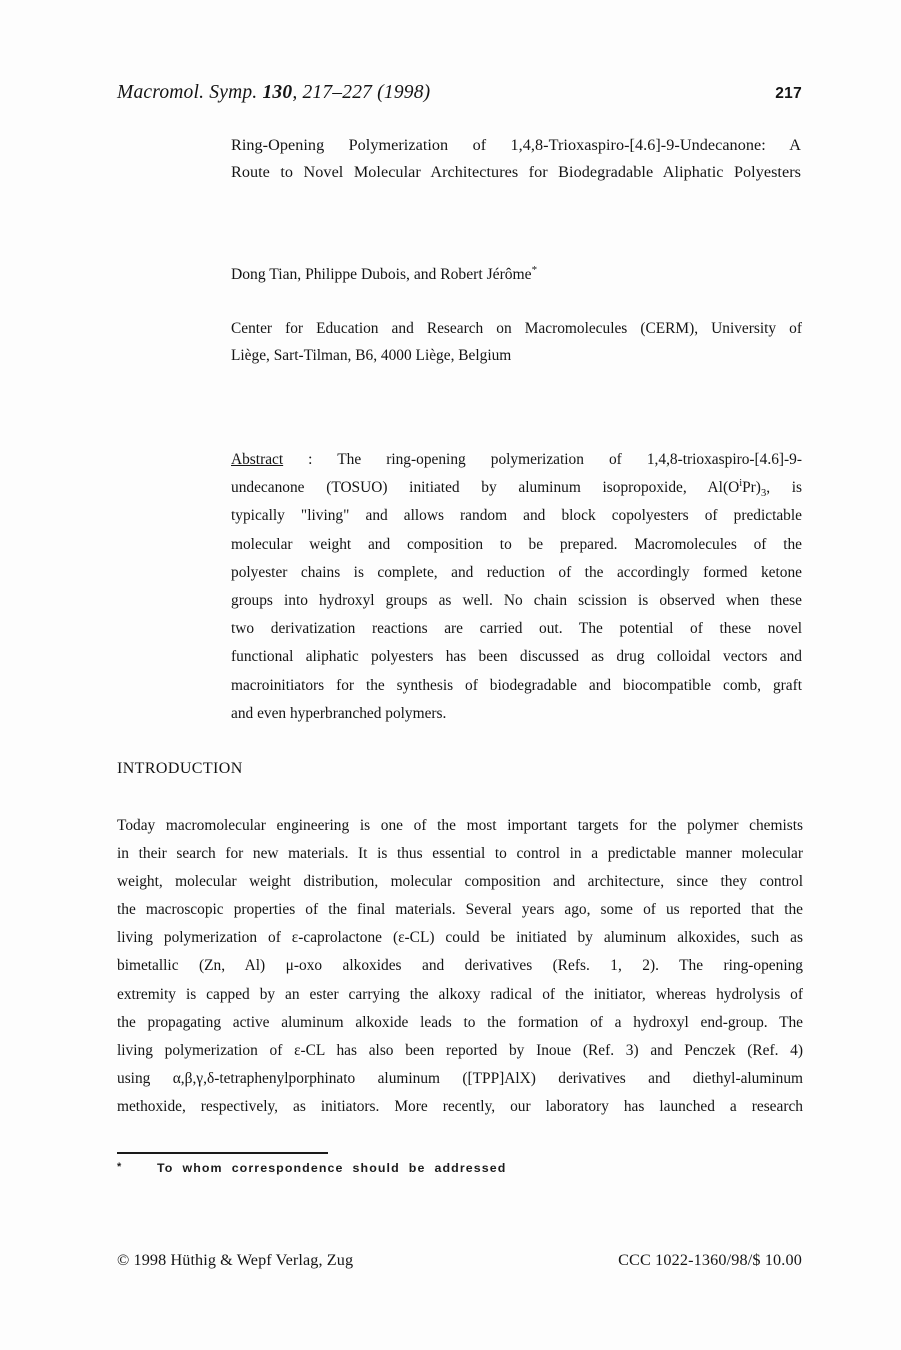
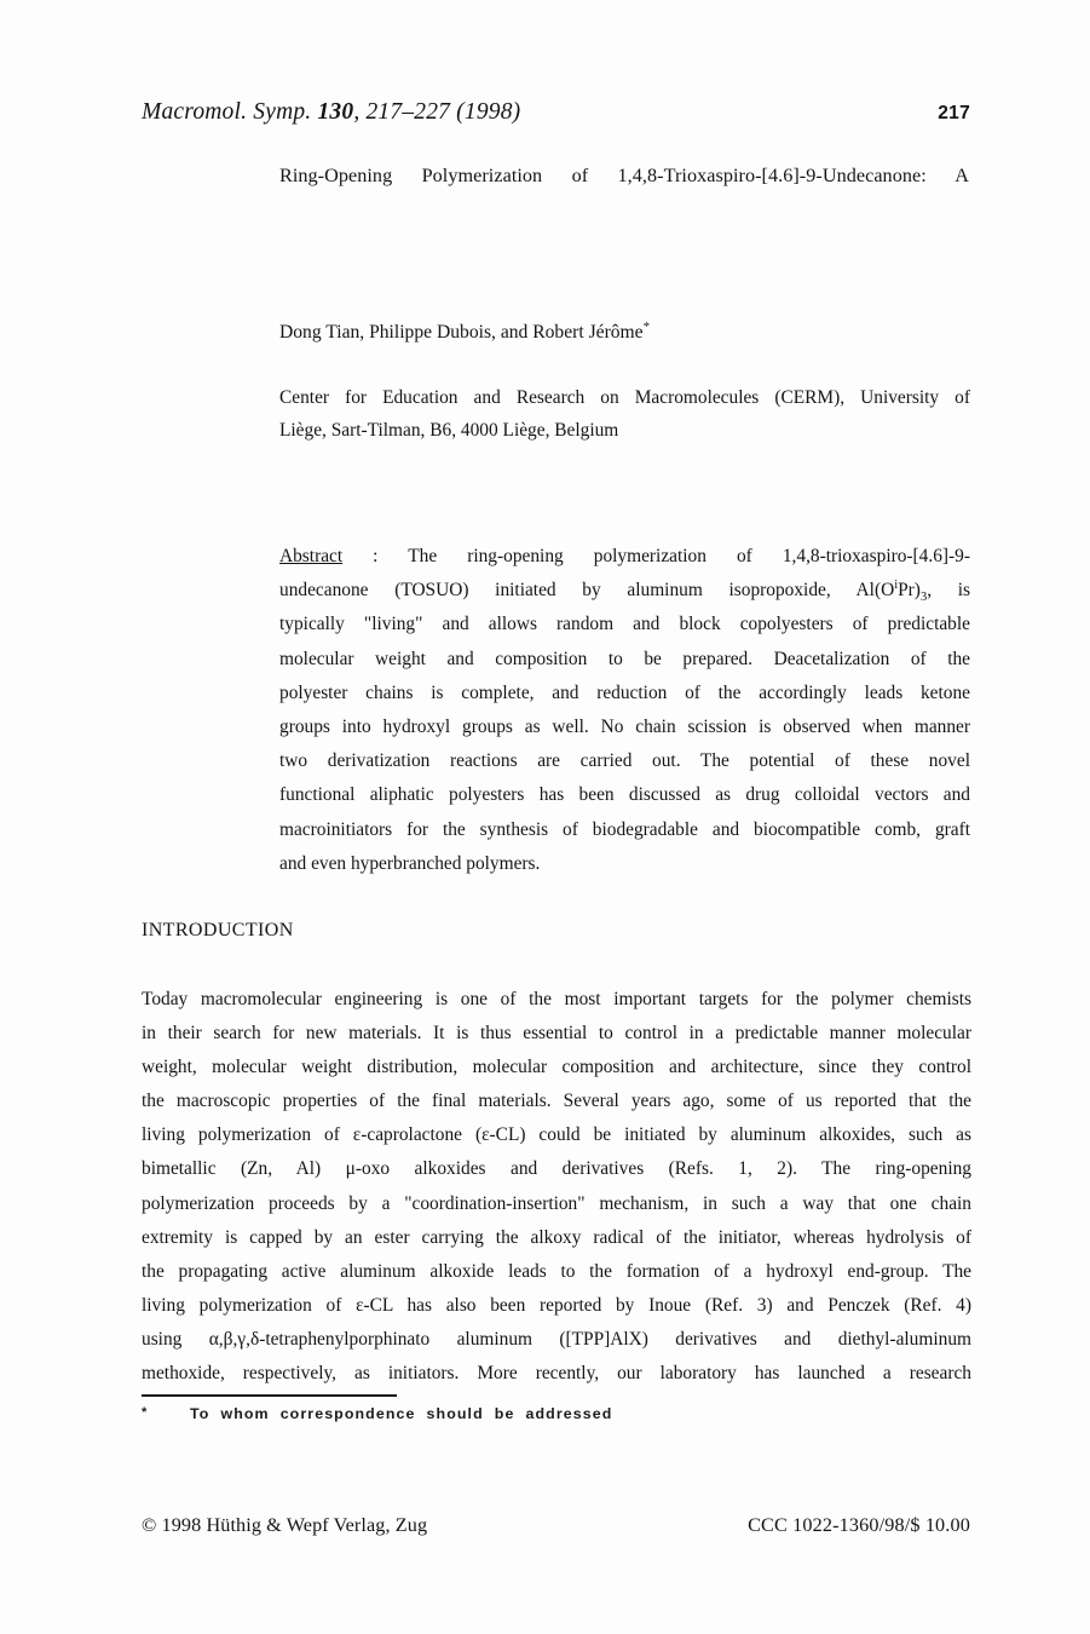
  Macromol. Symp. 130, 217–227 (1998)
  217
  Ring-Opening Polymerization of 1,4,8-Trioxaspiro-[4.6]-9-Undecanone: A
- Route to Novel Molecular Architectures for Biodegradable Aliphatic Polyesters
  Dong Tian, Philippe Dubois, and Robert Jérôme*
  Center for Education and Research on Macromolecules (CERM), University of
  Liège, Sart-Tilman, B6, 4000 Liège, Belgium
  Abstract : The ring-opening polymerization of 1,4,8-trioxaspiro-[4.6]-9-
  undecanone (TOSUO) initiated by aluminum isopropoxide, Al(OiPr)3, is
  typically "living" and allows random and block copolyesters of predictable
- molecular weight and composition to be prepared. Macromolecules of the
+ molecular weight and composition to be prepared. Deacetalization of the
- polyester chains is complete, and reduction of the accordingly formed ketone
+ polyester chains is complete, and reduction of the accordingly leads ketone
- groups into hydroxyl groups as well. No chain scission is observed when these
+ groups into hydroxyl groups as well. No chain scission is observed when manner
  two derivatization reactions are carried out. The potential of these novel
  functional aliphatic polyesters has been discussed as drug colloidal vectors and
  macroinitiators for the synthesis of biodegradable and biocompatible comb, graft
  and even hyperbranched polymers.
  INTRODUCTION
  Today macromolecular engineering is one of the most important targets for the polymer chemists
  in their search for new materials. It is thus essential to control in a predictable manner molecular
  weight, molecular weight distribution, molecular composition and architecture, since they control
  the macroscopic properties of the final materials. Several years ago, some of us reported that the
  living polymerization of ε-caprolactone (ε-CL) could be initiated by aluminum alkoxides, such as
  bimetallic (Zn, Al) μ-oxo alkoxides and derivatives (Refs. 1, 2). The ring-opening
+ polymerization proceeds by a "coordination-insertion" mechanism, in such a way that one chain
  extremity is capped by an ester carrying the alkoxy radical of the initiator, whereas hydrolysis of
  the propagating active aluminum alkoxide leads to the formation of a hydroxyl end-group. The
  living polymerization of ε-CL has also been reported by Inoue (Ref. 3) and Penczek (Ref. 4)
  using α,β,γ,δ-tetraphenylporphinato aluminum ([TPP]AlX) derivatives and diethyl-aluminum
  methoxide, respectively, as initiators. More recently, our laboratory has launched a research
  * To whom correspondence should be addressed
  © 1998 Hüthig & Wepf Verlag, Zug
  CCC 1022-1360/98/$ 10.00
